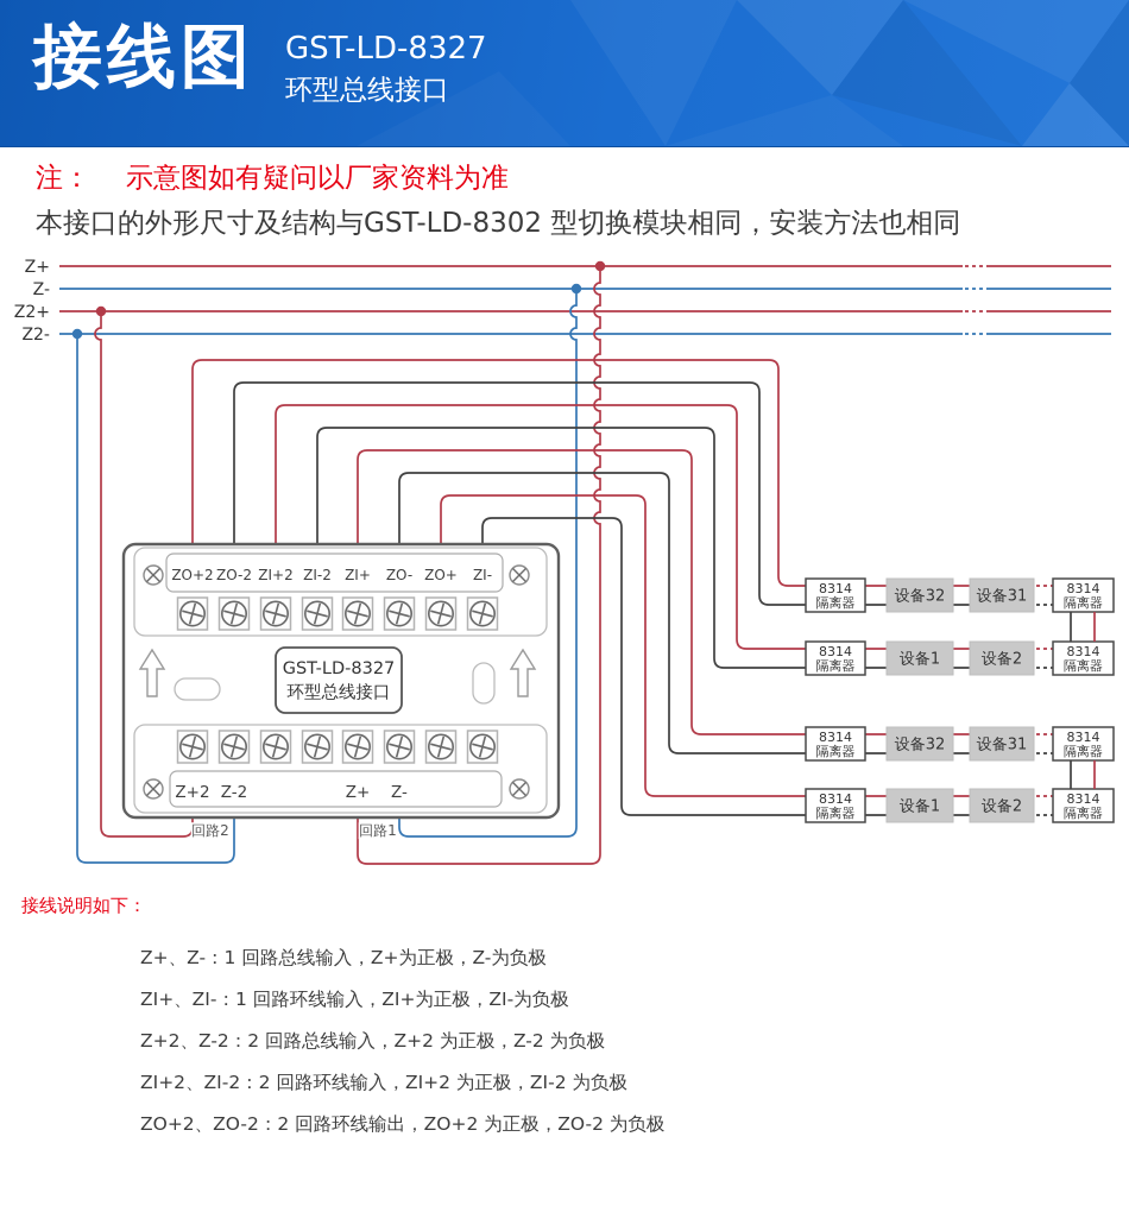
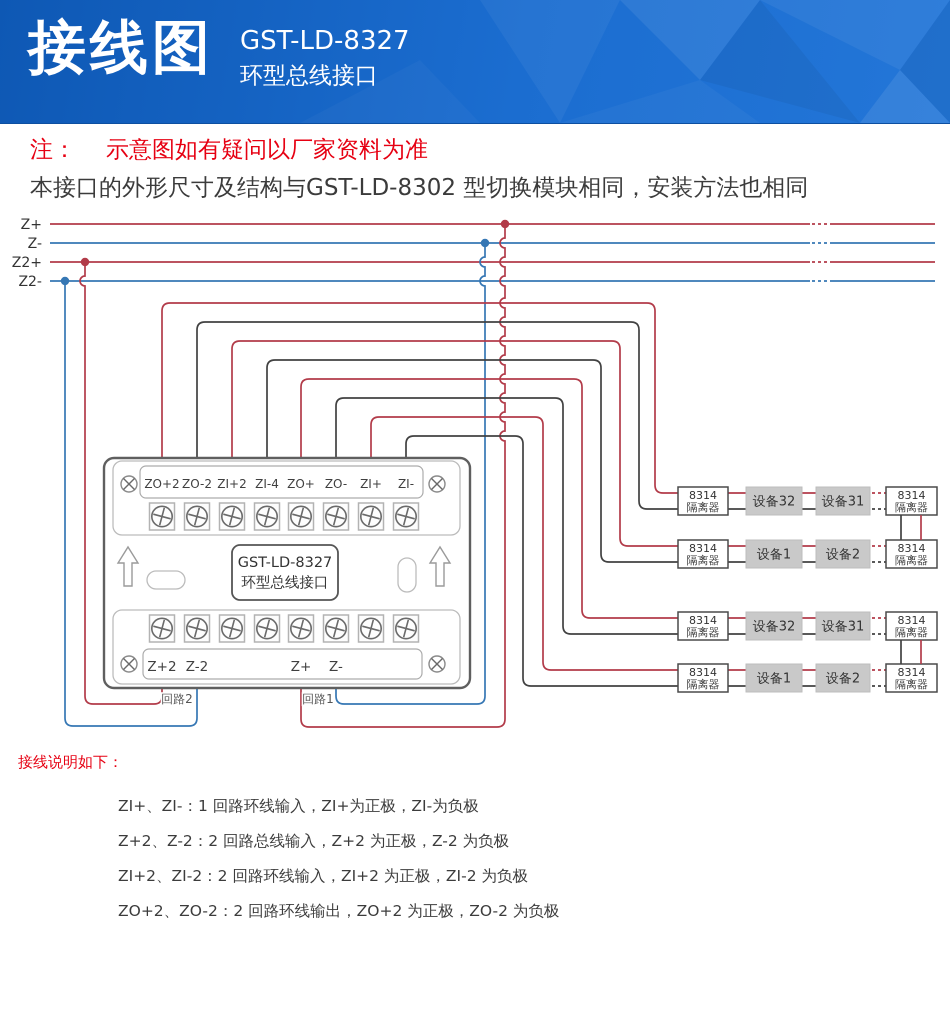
  接线图
  GST-LD-8327
  环型总线接口
  注： 示意图如有疑问以厂家资料为准
  本接口的外形尺寸及结构与GST-LD-8302 型切换模块相同，安装方法也相同
  Z+
  Z-
  Z2+
  Z2-
  ZO+2
  ZO-2
  ZI+2
- ZI-2
+ ZI-4
- ZI+
+ ZO+
  ZO-
- ZO+
+ ZI+
  ZI-
  Z+2
  Z-2
  Z+
  Z-
  GST-LD-8327
  环型总线接口
  回路2
  回路1
  8314
  隔离器
  设备32
  设备31
  8314
  隔离器
  8314
  隔离器
  设备1
  设备2
  8314
  隔离器
  8314
  隔离器
  设备32
  设备31
  8314
  隔离器
  8314
  隔离器
  设备1
  设备2
  8314
  隔离器
  接线说明如下：
- Z+、Z-：1 回路总线输入，Z+为正极，Z-为负极
  ZI+、ZI-：1 回路环线输入，ZI+为正极，ZI-为负极
  Z+2、Z-2：2 回路总线输入，Z+2 为正极，Z-2 为负极
  ZI+2、ZI-2：2 回路环线输入，ZI+2 为正极，ZI-2 为负极
  ZO+2、ZO-2：2 回路环线输出，ZO+2 为正极，ZO-2 为负极
